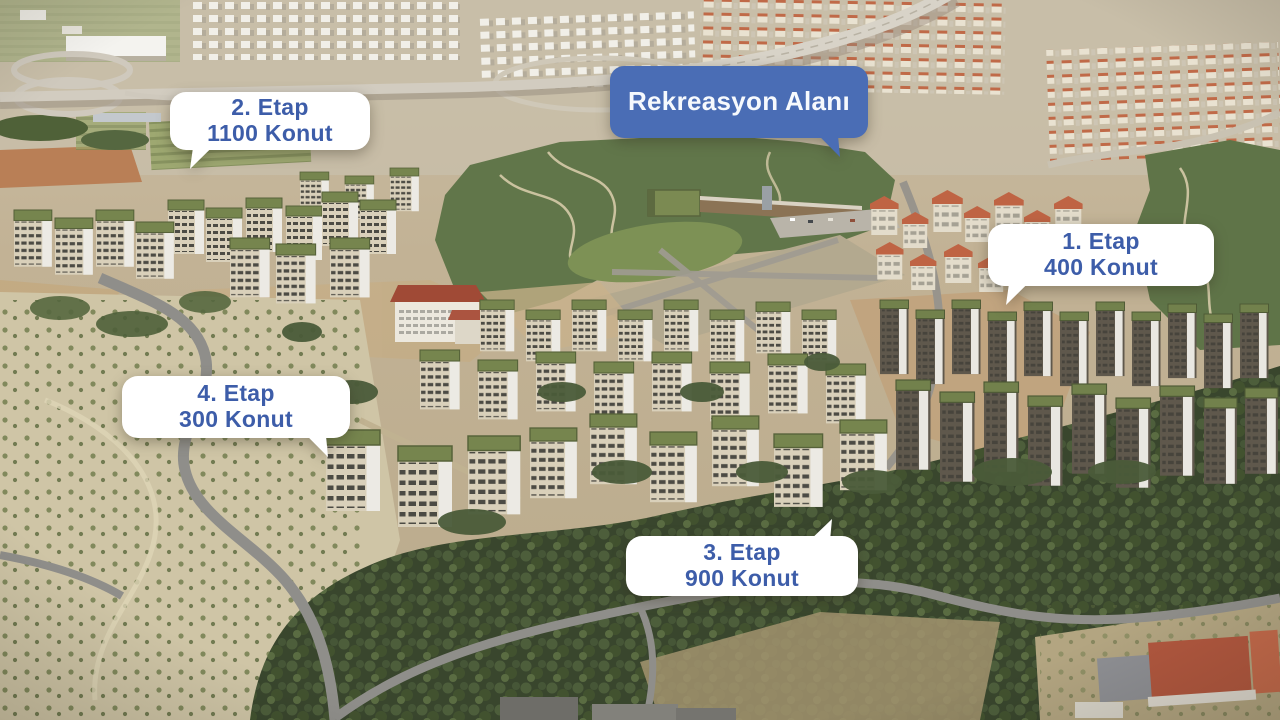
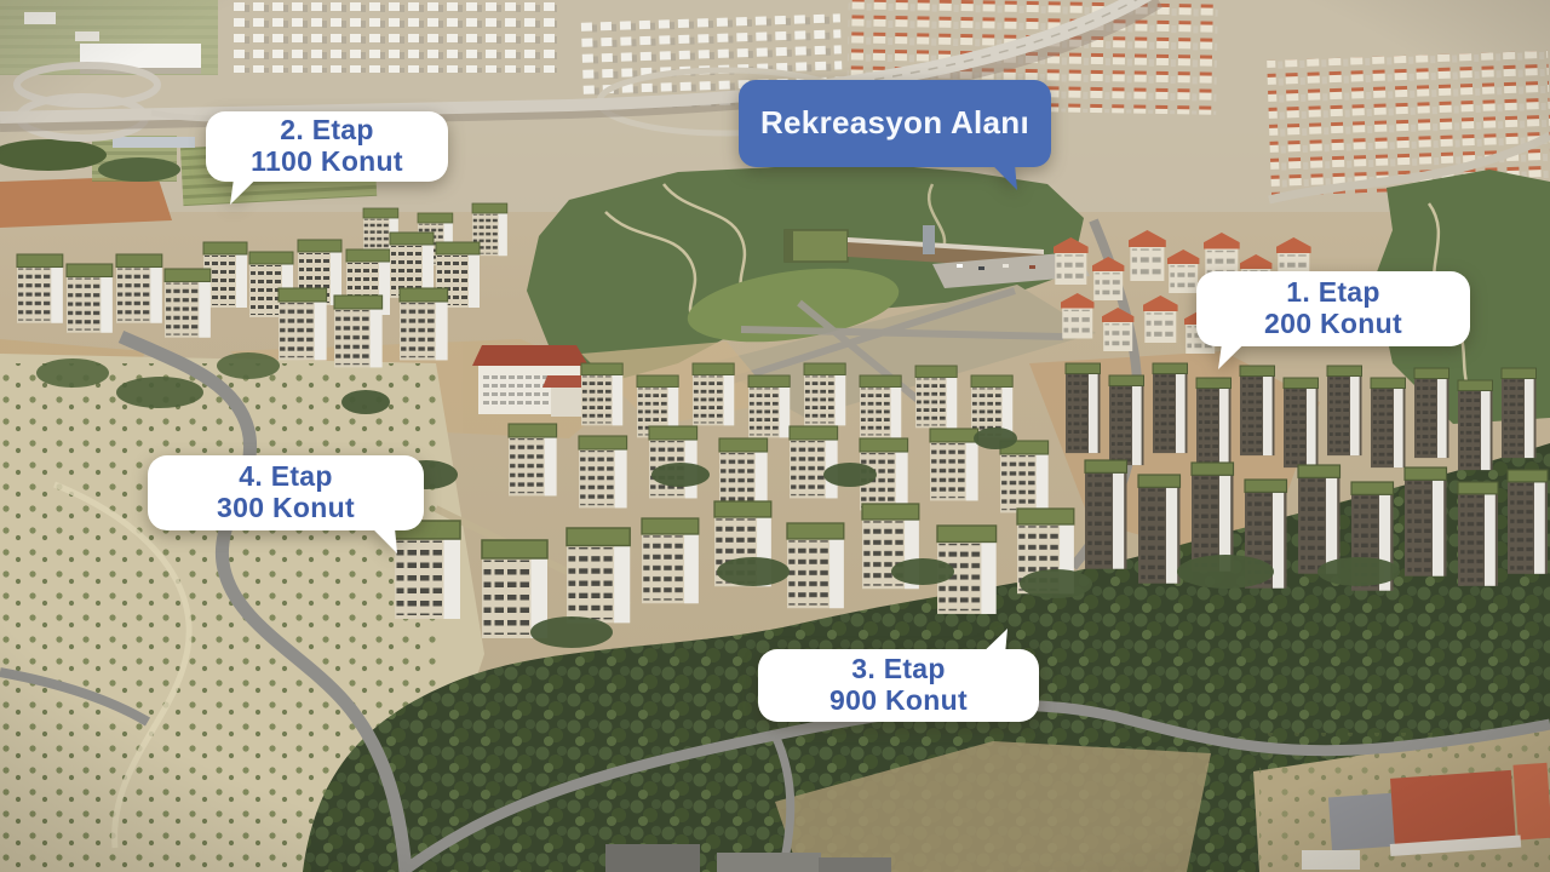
  2. Etap
  1100 Konut
  Rekreasyon Alanı
  1. Etap
- 400 Konut
+ 200 Konut
  4. Etap
  300 Konut
  3. Etap
  900 Konut
